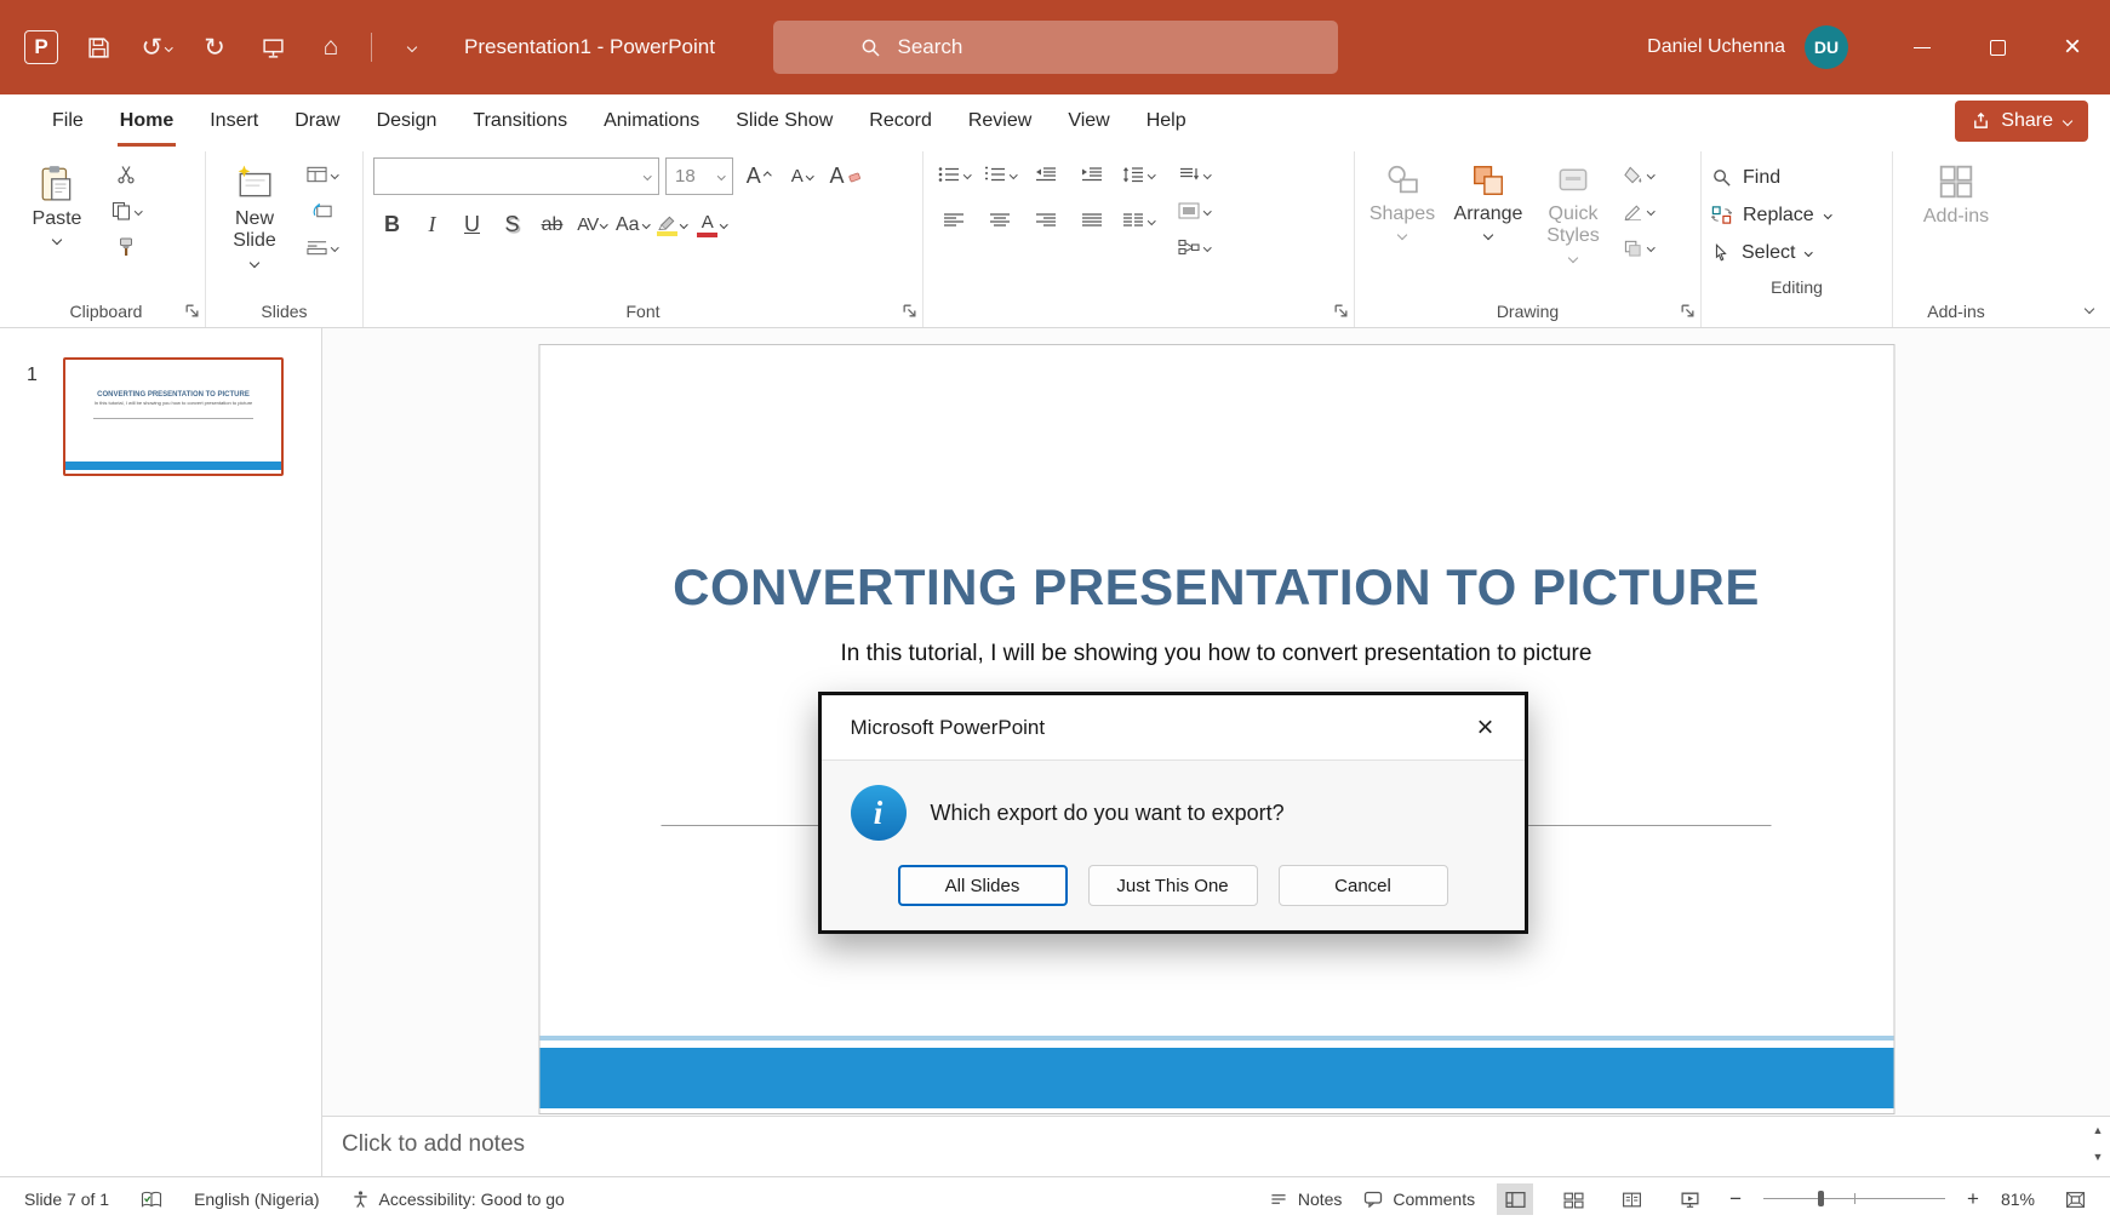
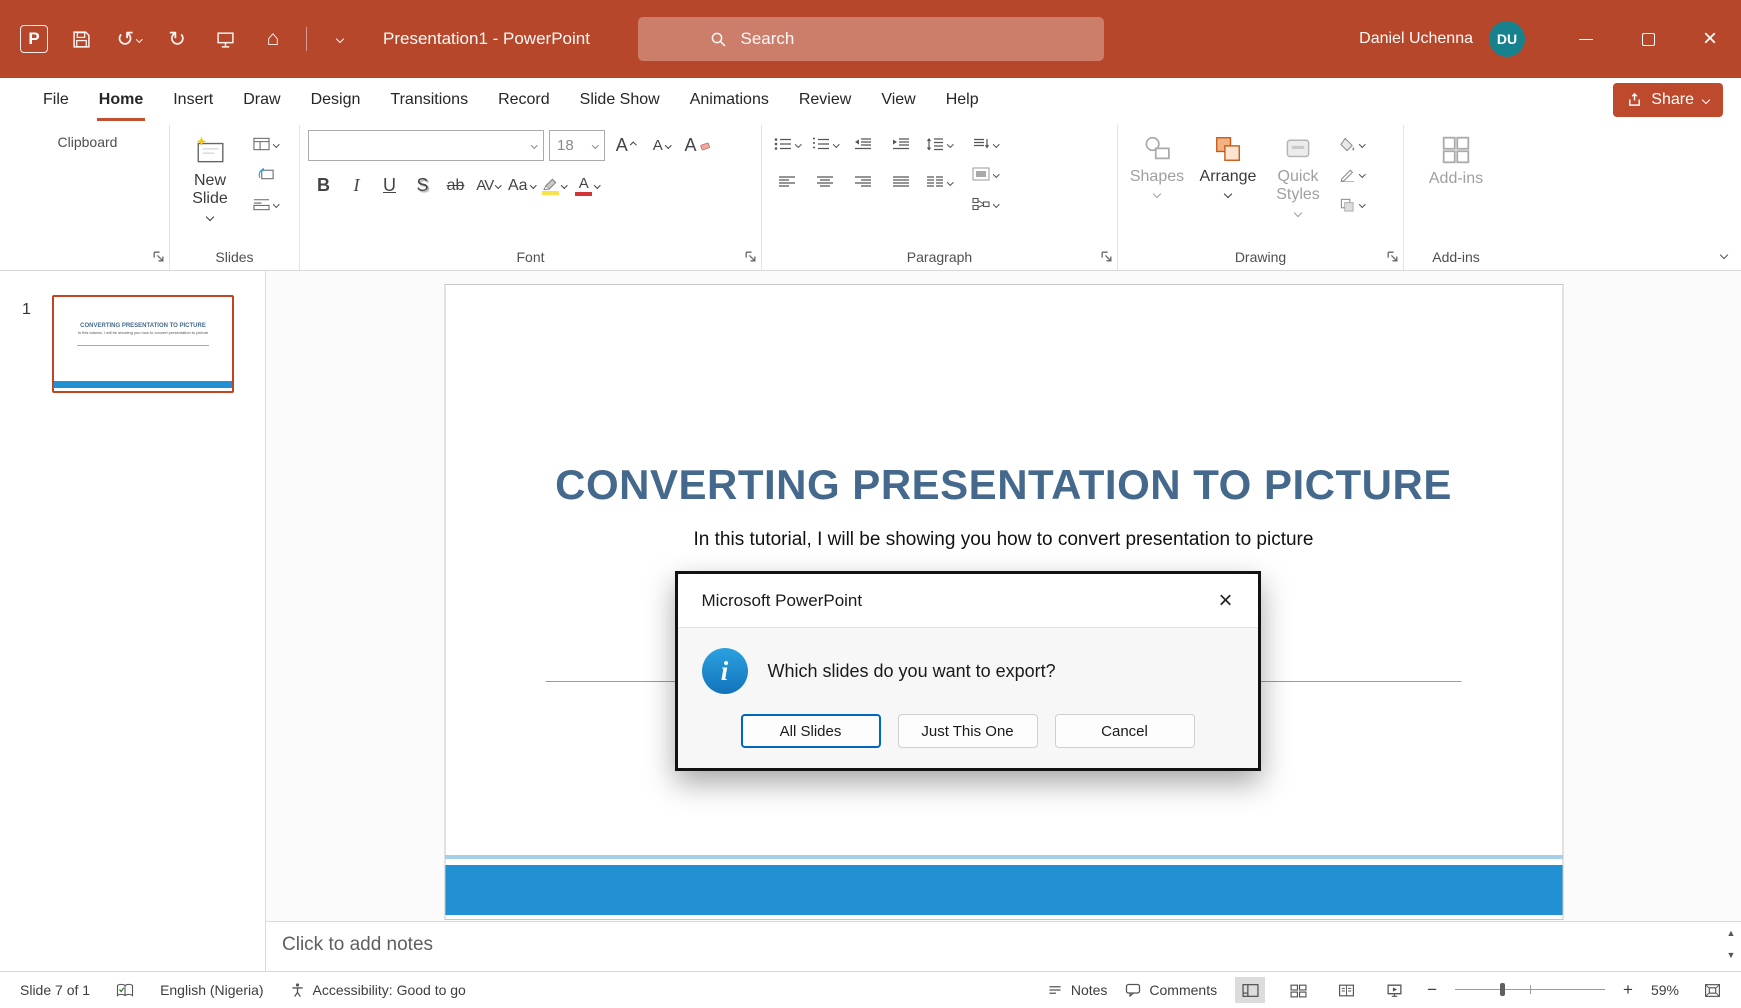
  P
  ↺
  ↻
  ⌂
  Presentation1 - PowerPoint
  Search
  Daniel Uchenna
  DU
  ×
  File
  Home
  Insert
  Draw
  Design
  Transitions
- Animations
+ Record
  Slide Show
- Record
+ Animations
  Review
  View
  Help
  Share
- Paste
  Clipboard
  New Slide
  Slides
  18
  A
  A
  A
  B
  I
  U
  S
  ab
  AV
  Aa
  A
  Font
+ Paragraph
  Shapes
  Arrange
  Quick Styles
  Drawing
- Find
- Replace
- Select
- Editing
  Add-ins
  Add-ins
  1
  CONVERTING PRESENTATION TO PICTURE
  In this tutorial, I will be showing you how to convert presentation to picture
  Microsoft PowerPoint
  ×
  i
- Which export do you want to export?
+ Which slides do you want to export?
  All Slides
  Just This One
  Cancel
  Click to add notes
  ▲
  ▼
  Slide 7 of 1
  English (Nigeria)
  Accessibility: Good to go
  Notes
  Comments
  −
  +
- 81%
+ 59%
